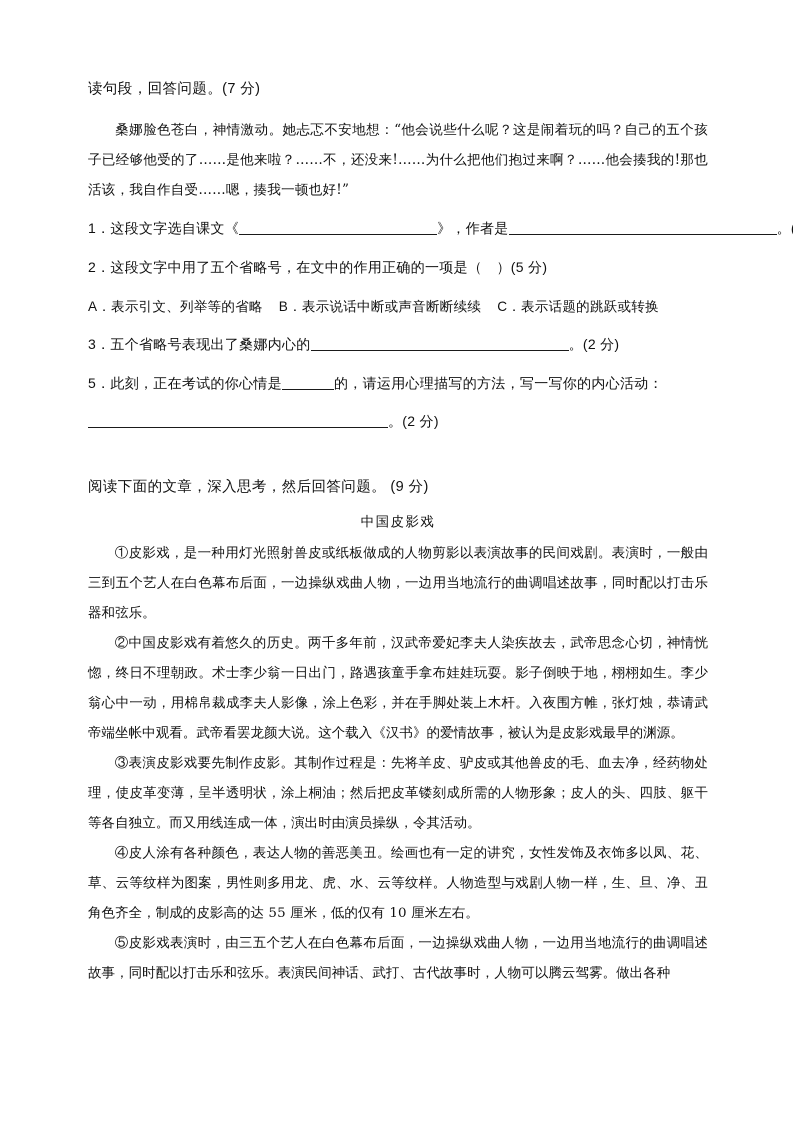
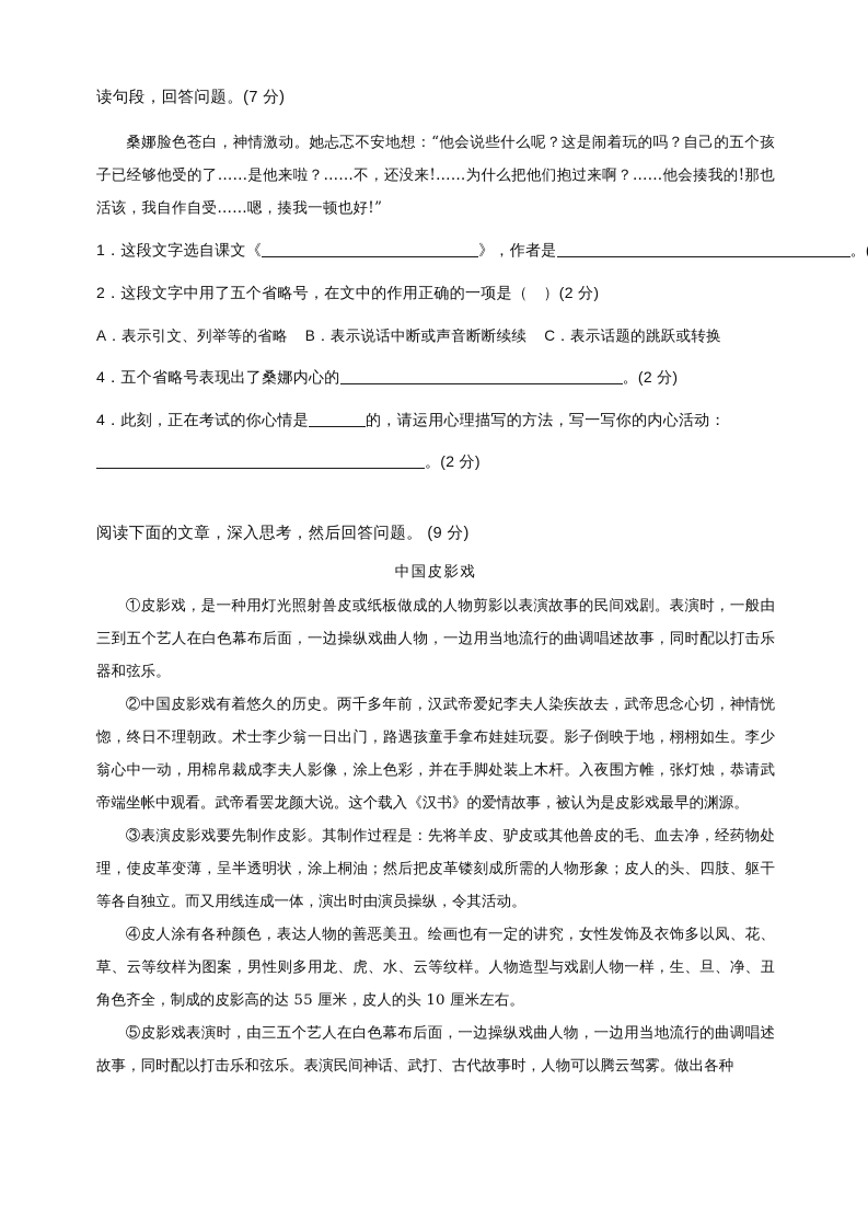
  读句段，回答问题。(7 分)
  桑娜脸色苍白，神情激动。她忐忑不安地想：“他会说些什么呢？这是闹着玩的吗？自己的五个孩子已经够他受的了……是他来啦？……不，还没来!……为什么把他们抱过来啊？……他会揍我的!那也活该，我自作自受……嗯，揍我一顿也好!”
  1．这段文字选自课文《 》，作者是 。
- 2．这段文字中用了五个省略号，在文中的作用正确的一项是（ ）(5 分)
+ 2．这段文字中用了五个省略号，在文中的作用正确的一项是（ ）(2 分)
  A．表示引文、列举等的省略 B．表示说话中断或声音断断续续 C．表示话题的跳跃或转换
- 3．五个省略号表现出了桑娜内心的 。(2 分)
+ 4．五个省略号表现出了桑娜内心的 。(2 分)
- 5．此刻，正在考试的你心情是 的，请运用心理描写的方法，写一写你的内心活动：
+ 4．此刻，正在考试的你心情是 的，请运用心理描写的方法，写一写你的内心活动：
  。(2 分)
  阅读下面的文章，深入思考，然后回答问题。 (9 分)
  中国皮影戏
  ①皮影戏，是一种用灯光照射兽皮或纸板做成的人物剪影以表演故事的民间戏剧。表演时，一般由三到五个艺人在白色幕布后面，一边操纵戏曲人物，一边用当地流行的曲调唱述故事，同时配以打击乐器和弦乐。
  ②中国皮影戏有着悠久的历史。两千多年前，汉武帝爱妃李夫人染疾故去，武帝思念心切，神情恍惚，终日不理朝政。术士李少翁一日出门，路遇孩童手拿布娃娃玩耍。影子倒映于地，栩栩如生。李少翁心中一动，用棉帛裁成李夫人影像，涂上色彩，并在手脚处装上木杆。入夜围方帷，张灯烛，恭请武帝端坐帐中观看。武帝看罢龙颜大说。这个载入《汉书》的爱情故事，被认为是皮影戏最早的渊源。
  ③表演皮影戏要先制作皮影。其制作过程是：先将羊皮、驴皮或其他兽皮的毛、血去净，经药物处理，使皮革变薄，呈半透明状，涂上桐油；然后把皮革镂刻成所需的人物形象；皮人的头、四肢、躯干等各自独立。而又用线连成一体，演出时由演员操纵，令其活动。
- ④皮人涂有各种颜色，表达人物的善恶美丑。绘画也有一定的讲究，女性发饰及衣饰多以凤、花、草、云等纹样为图案，男性则多用龙、虎、水、云等纹样。人物造型与戏剧人物一样，生、旦、净、丑角色齐全，制成的皮影高的达 55 厘米，低的仅有 10 厘米左右。
+ ④皮人涂有各种颜色，表达人物的善恶美丑。绘画也有一定的讲究，女性发饰及衣饰多以凤、花、草、云等纹样为图案，男性则多用龙、虎、水、云等纹样。人物造型与戏剧人物一样，生、旦、净、丑角色齐全，制成的皮影高的达 55 厘米，皮人的头 10 厘米左右。
  ⑤皮影戏表演时，由三五个艺人在白色幕布后面，一边操纵戏曲人物，一边用当地流行的曲调唱述故事，同时配以打击乐和弦乐。表演民间神话、武打、古代故事时，人物可以腾云驾雾。做出各种
